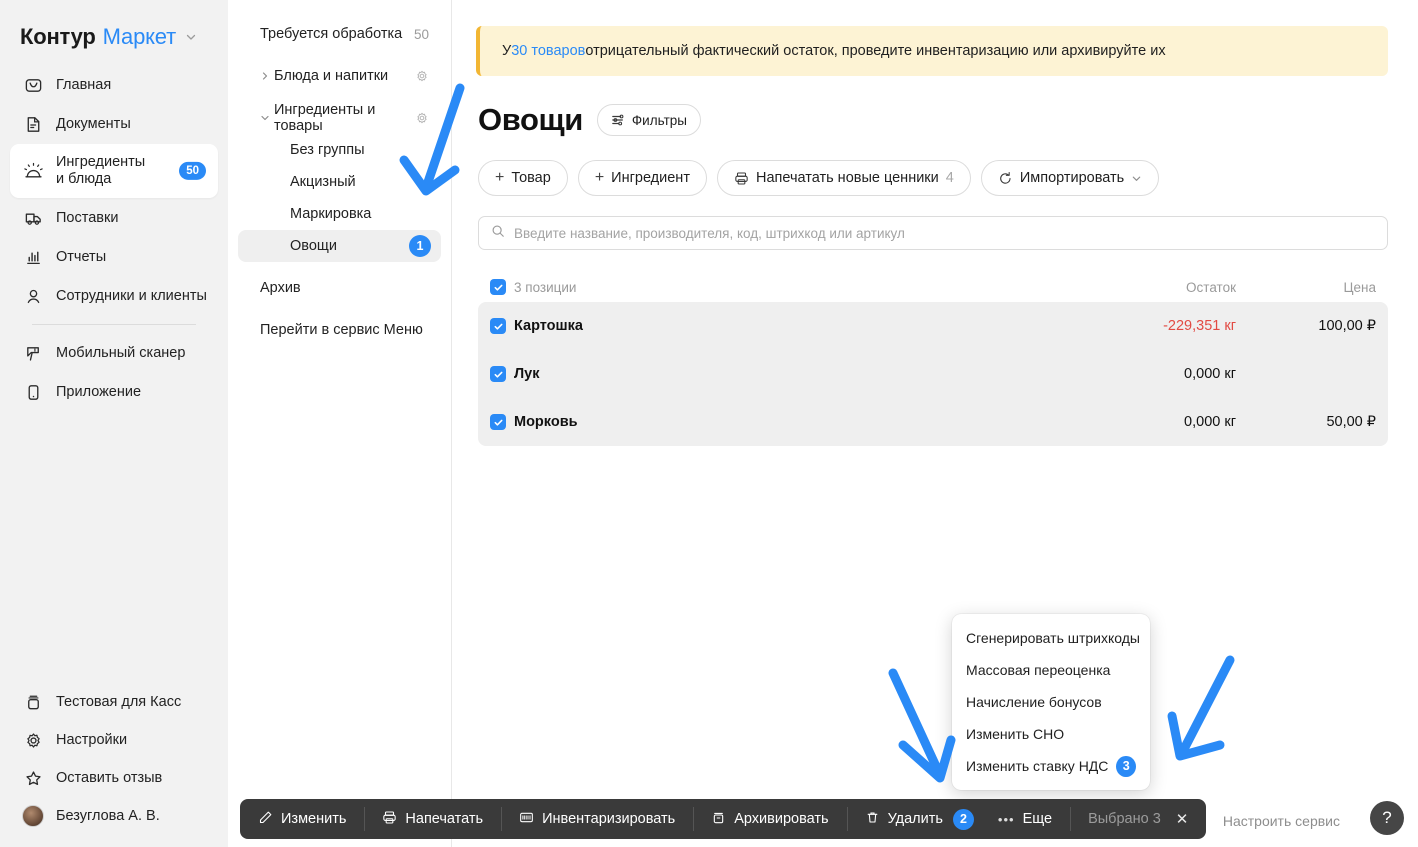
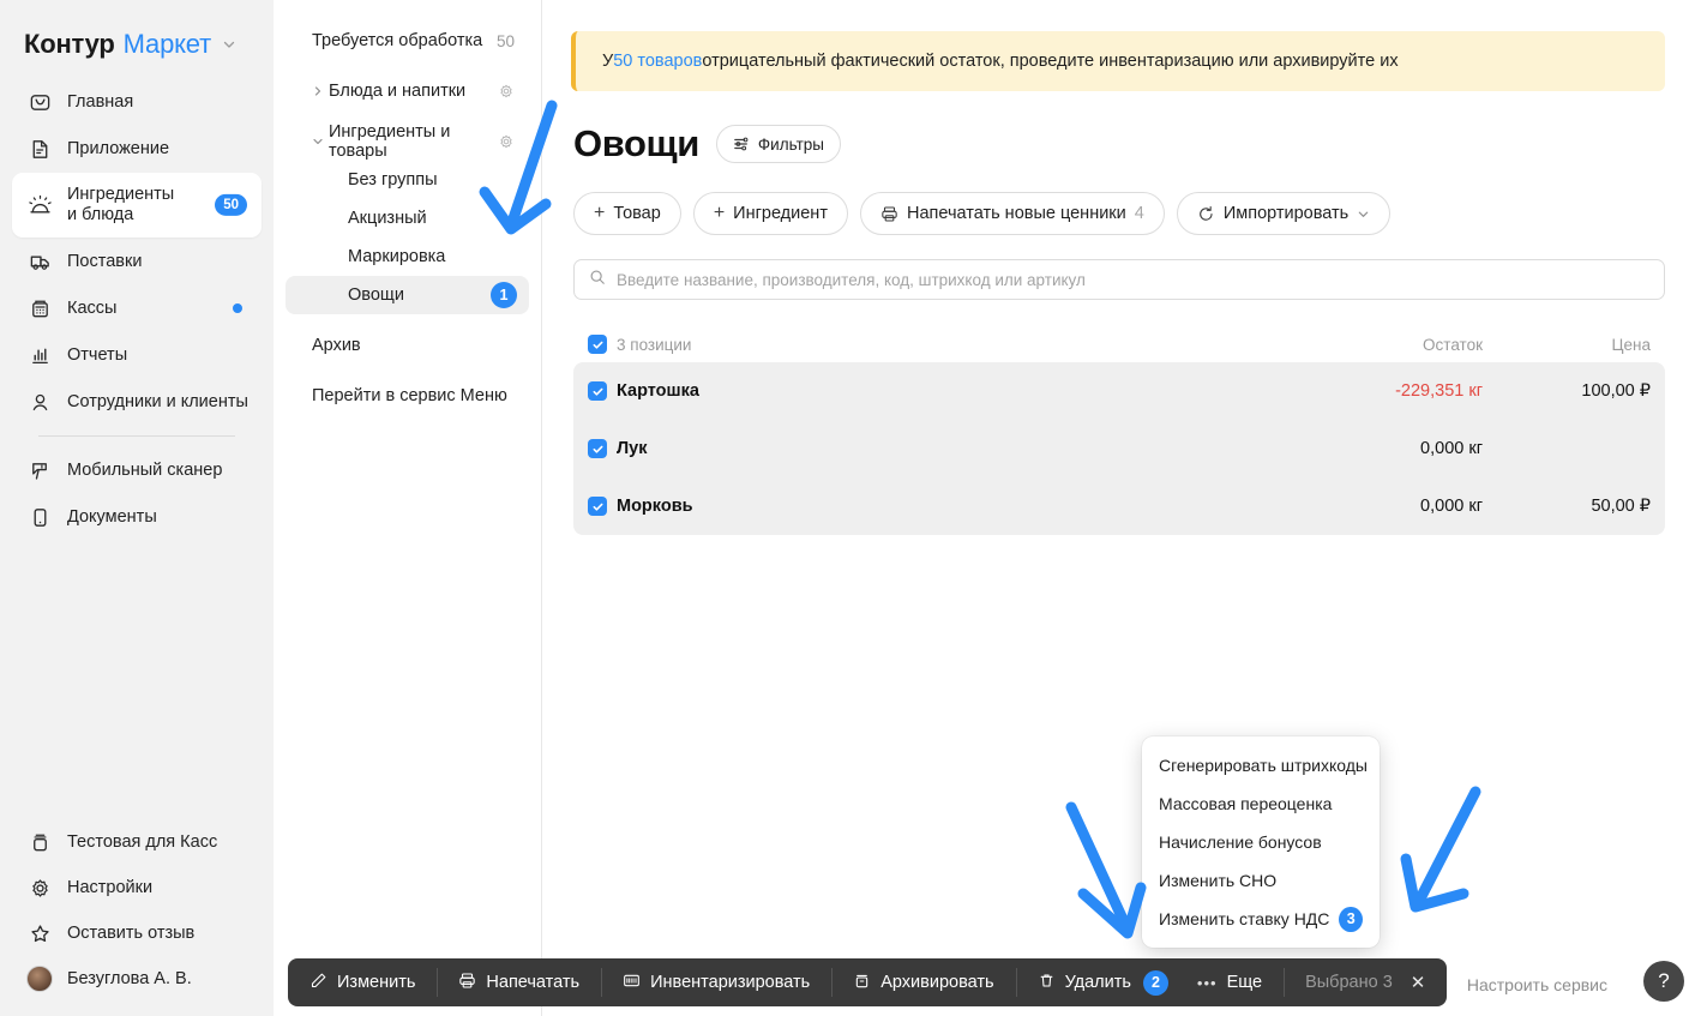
  Контур
  Маркет
  Главная
- Документы
+ Приложение
  Ингредиенты
  и блюда
  50
  Поставки
+ Кассы
  Отчеты
  Сотрудники и клиенты
  Мобильный сканер
- Приложение
+ Документы
  Тестовая для Касс
  Настройки
  Оставить отзыв
  Безуглова А. В.
  Требуется обработка
  50
  Блюда и напитки
  Ингредиенты и товары
  Без группы
  Акцизный
  Маркировка
  Овощи
  1
  Архив
  Перейти в сервис Меню
  У
- 30 товаров
+ 50 товаров
  отрицательный фактический остаток, проведите инвентаризацию или архивируйте их
  Овощи
  Фильтры
  +
  Товар
  +
  Ингредиент
  Напечатать новые ценники
  4
  Импортировать
  Введите название, производителя, код, штрихкод или артикул
  3 позиции
  Остаток
  Цена
  Картошка
  -229,351 кг
  100,00 ₽
  Лук
  0,000 кг
  Морковь
  0,000 кг
  50,00 ₽
  Настроить сервис
  Сгенерировать штрихкоды
  Массовая переоценка
  Начисление бонусов
  Изменить СНО
  Изменить ставку НДС
  3
  ?
  Изменить
  Напечатать
  Инвентаризировать
  Архивировать
  Удалить
  2
  •••
  Еще
  Выбрано 3
  ✕
